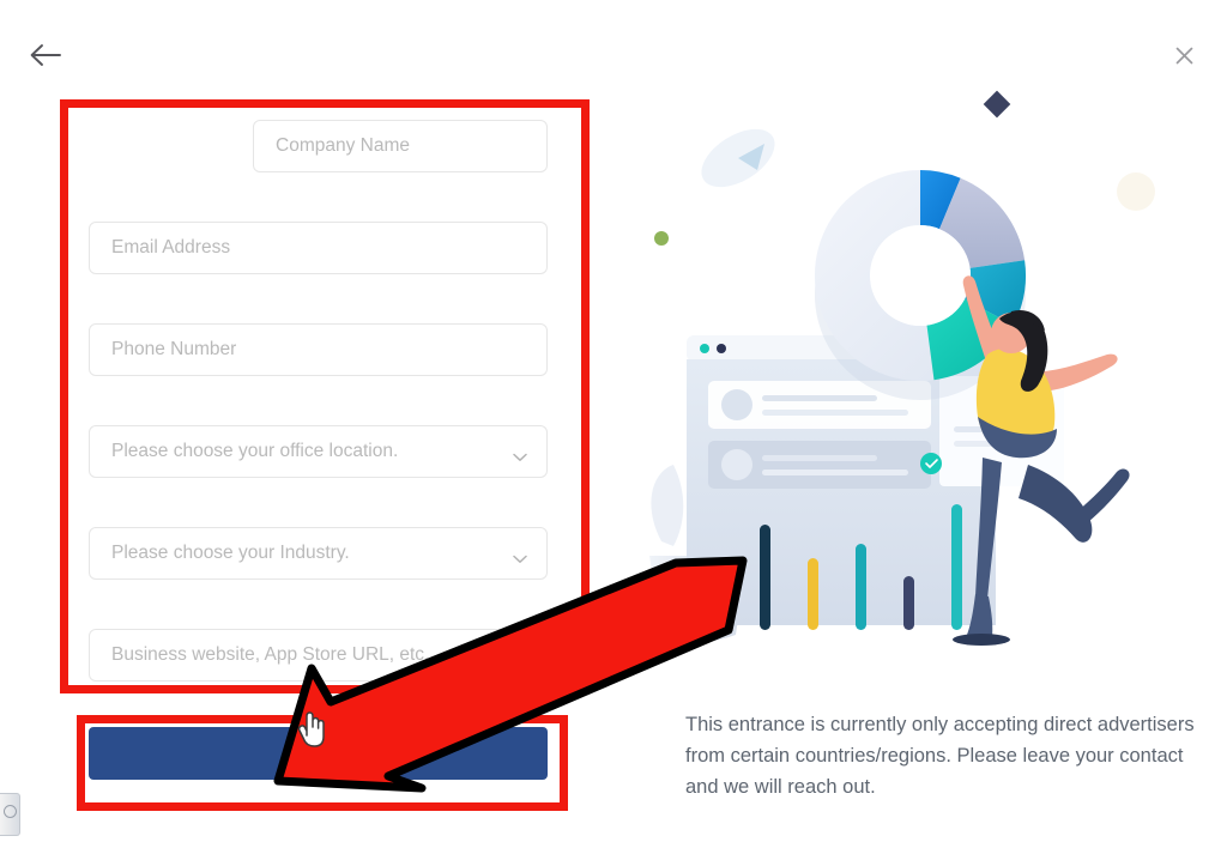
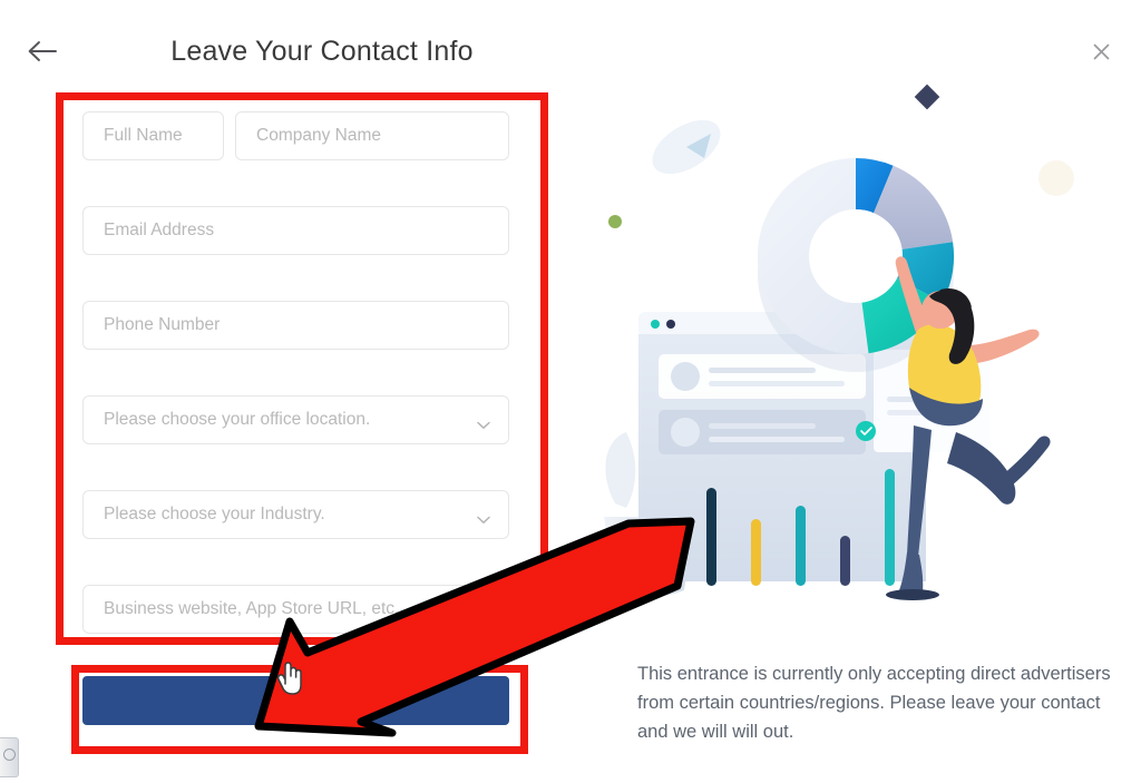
+ Leave Your Contact Info
- This entrance is currently only accepting direct advertisers from certain countries/regions. Please leave your contact and we will reach out.
+ This entrance is currently only accepting direct advertisers from certain countries/regions. Please leave your contact and we will will out.
+ Full Name
  Company Name
  Email Address
  Phone Number
  Please choose your office location.
  Please choose your Industry.
  Business website, App Store URL, etc.
